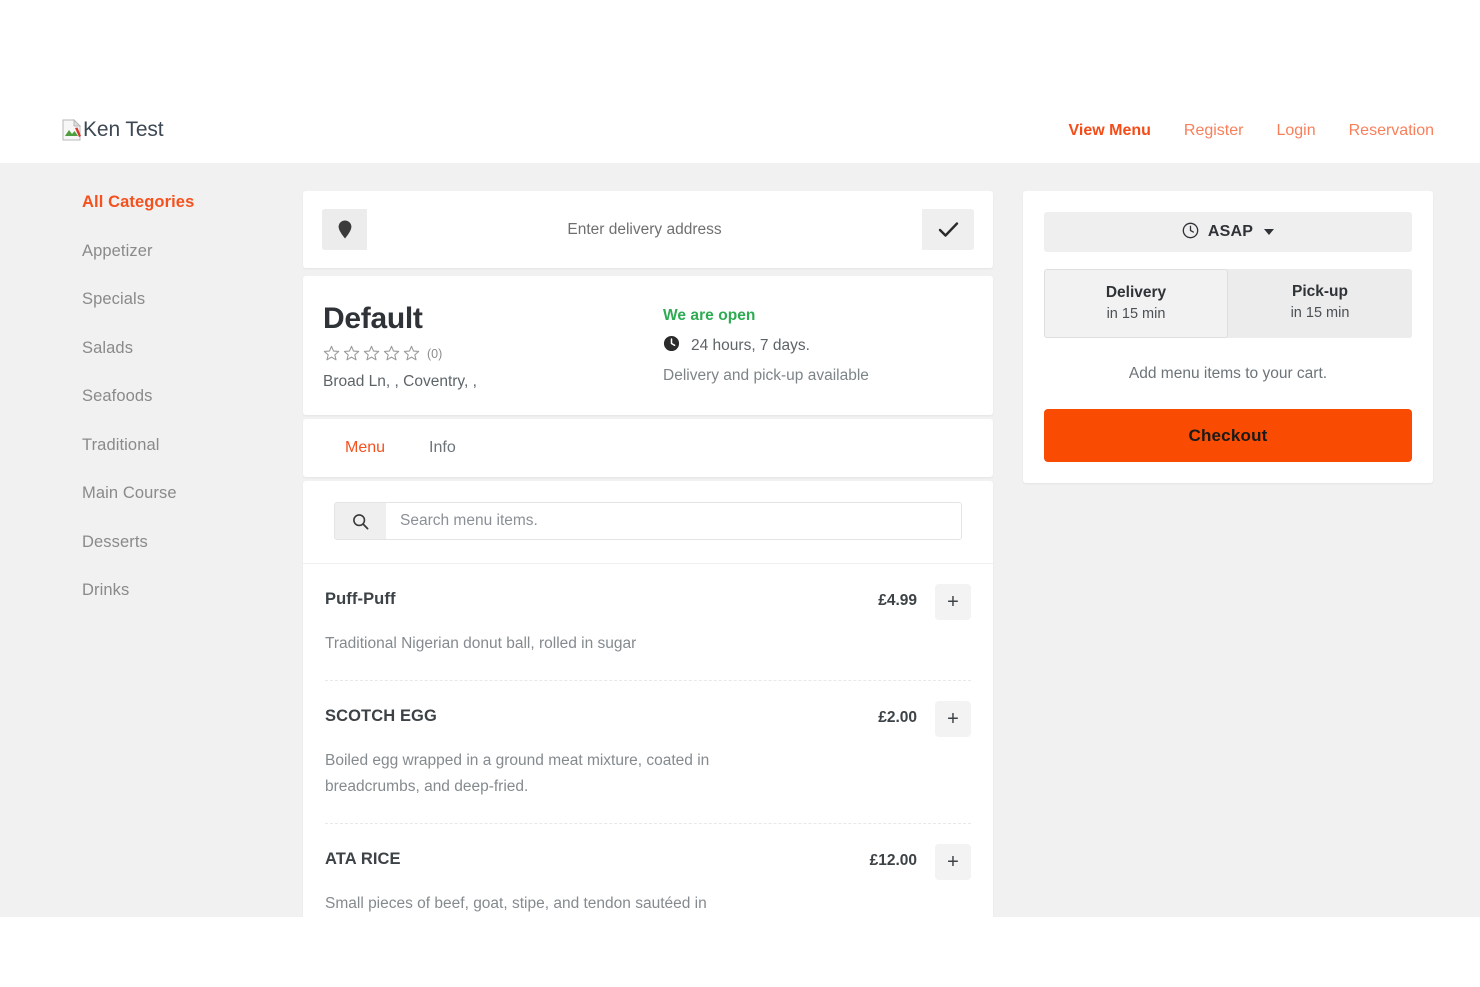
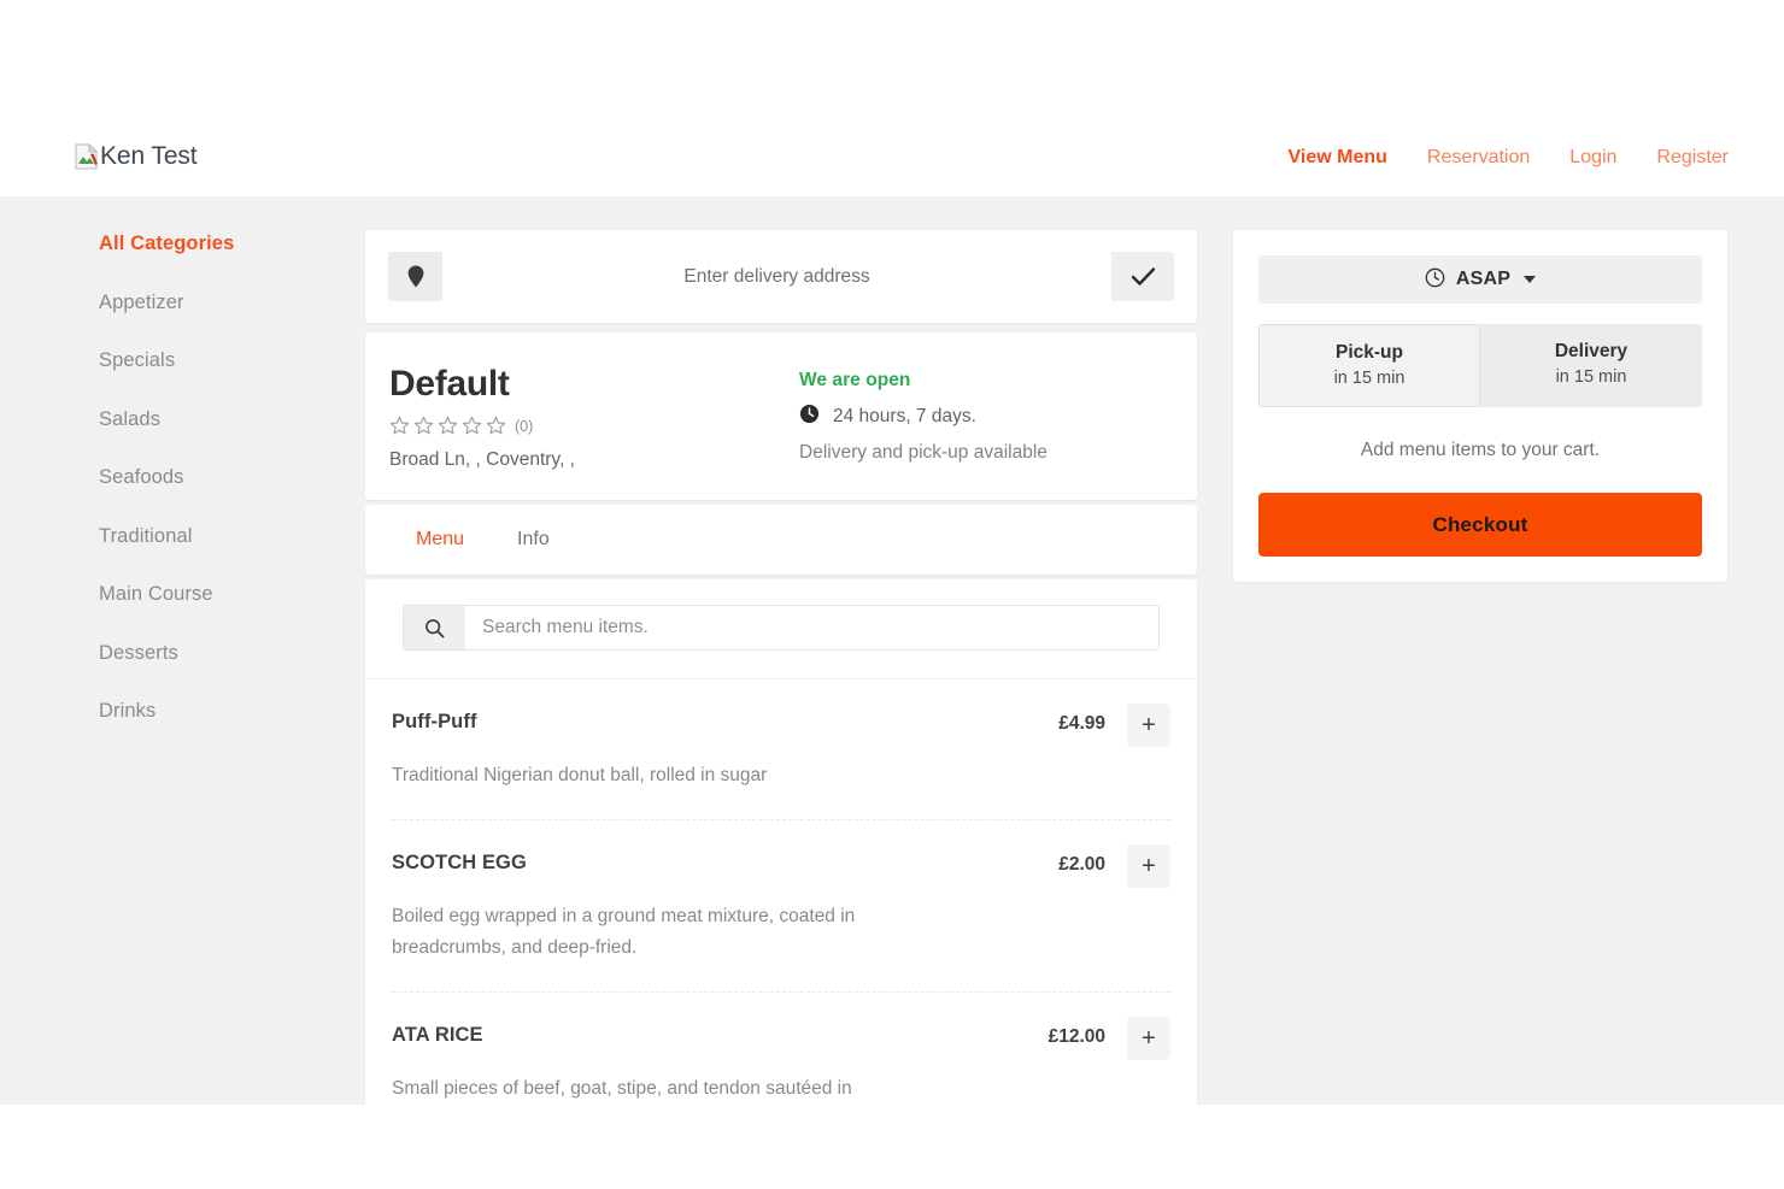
  Ken Test
  View Menu
- Register
+ Reservation
  Login
- Reservation
+ Register
  All Categories
  Appetizer
  Specials
  Salads
  Seafoods
  Traditional
  Main Course
  Desserts
  Drinks
  Enter delivery address
  Default
  (0)
  Broad Ln, , Coventry, ,
  We are open
  24 hours, 7 days.
  Delivery and pick-up available
  Menu
  Info
  Search menu items.
  Puff-Puff
  £4.99
  +
  Traditional Nigerian donut ball, rolled in sugar
  SCOTCH EGG
  £2.00
  +
  Boiled egg wrapped in a ground meat mixture, coated in breadcrumbs, and deep-fried.
  ATA RICE
  £12.00
  +
  Small pieces of beef, goat, stipe, and tendon sautéed in
  ASAP
- Delivery
+ Pick-up
  in 15 min
- Pick-up
+ Delivery
  in 15 min
  Add menu items to your cart.
  Checkout
